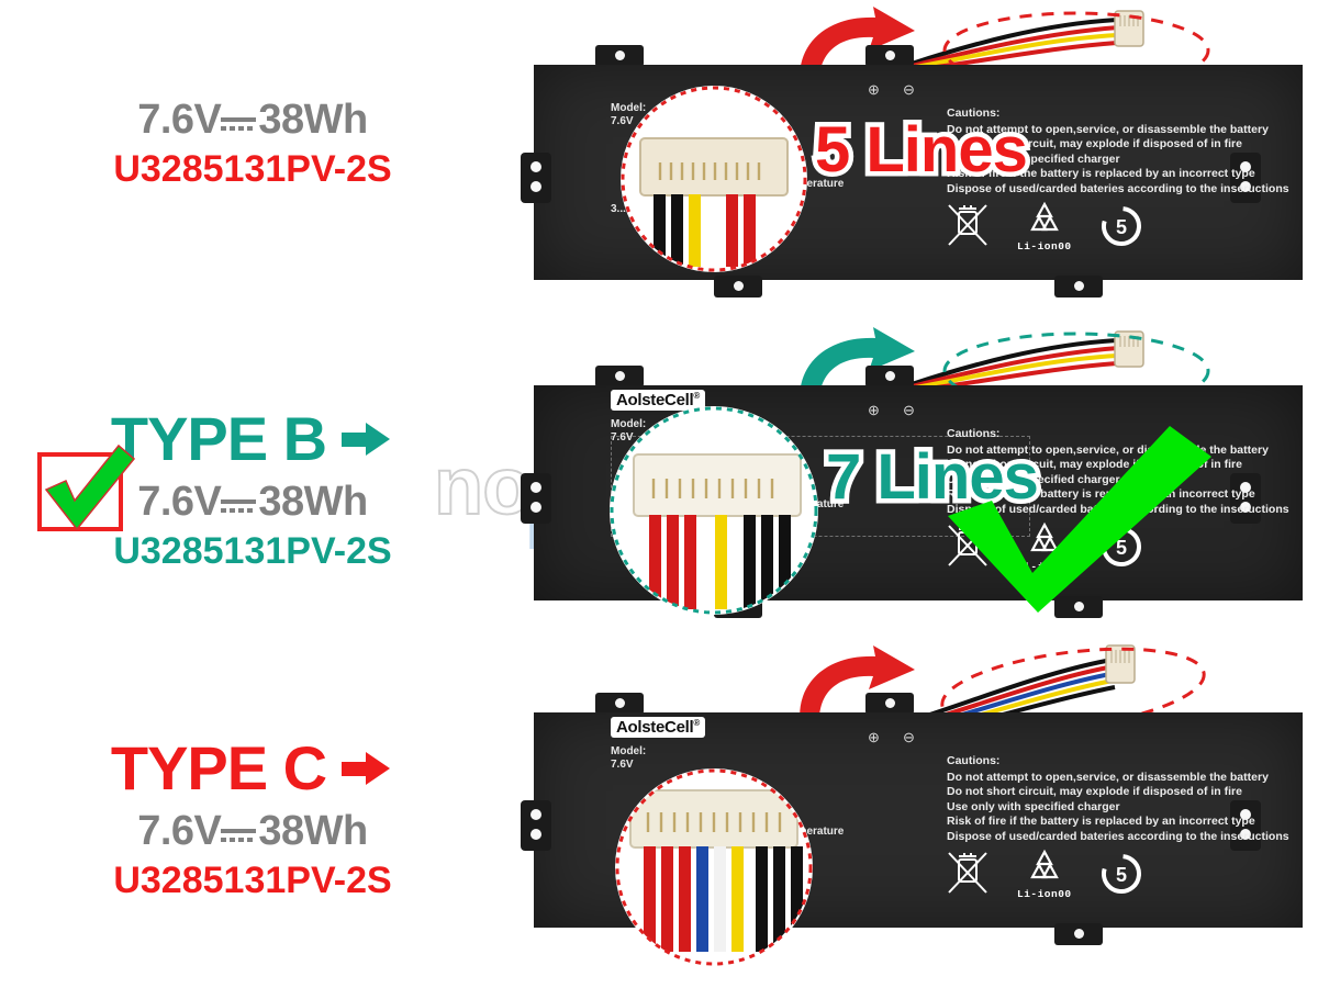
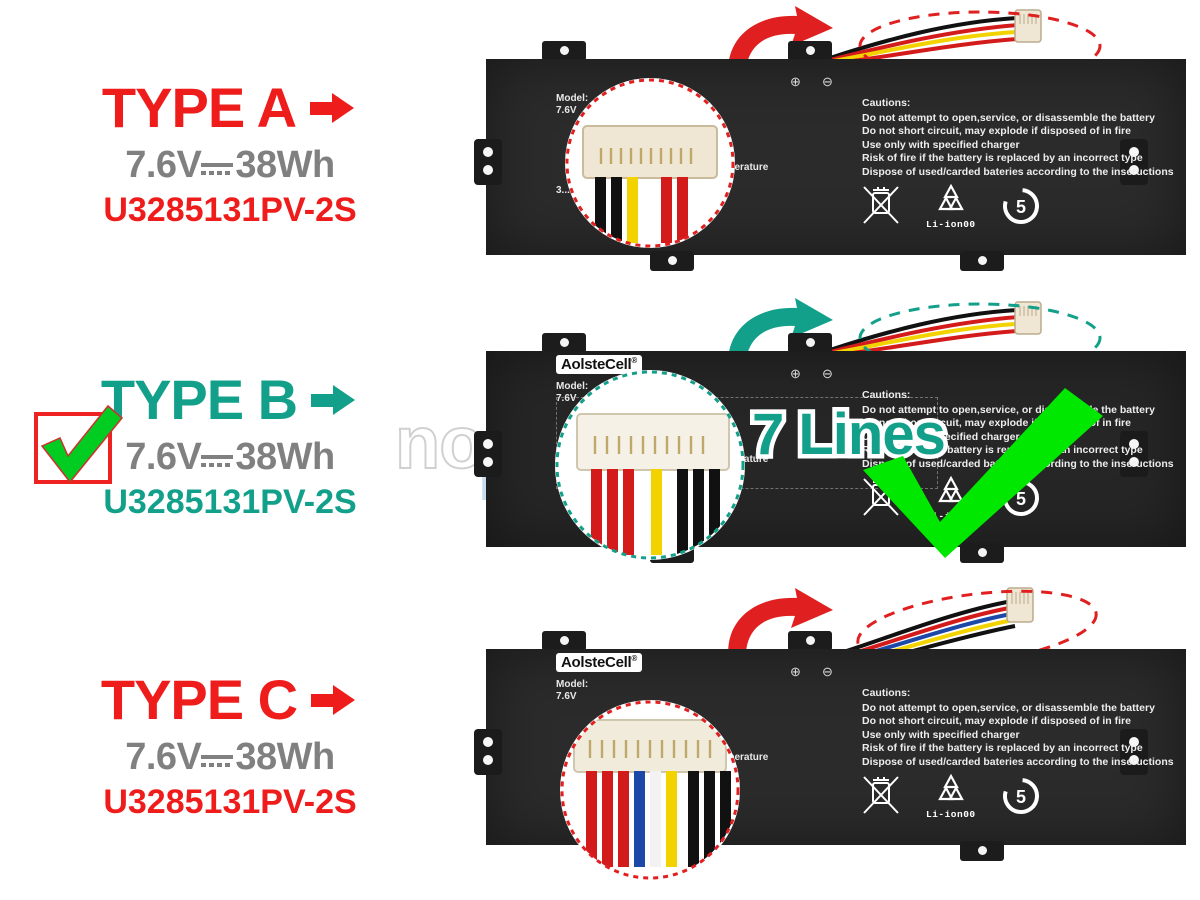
+ TYPE A
  7.6V 38Wh
  U3285131PV-2S
  ⊕
  ⊖
  Model:
  7.6V
  3...
  Cautions:
  Do not attempt to open,service, or disassemble the battery
  Do not short circuit, may explode if disposed of in fire
  Use only with specified charger
  Risk of fire if the battery is replaced by an incorrect type
  Dispose of used/carded bateries according to the inseructions
  Li-ion00
  5
- 5 Lines
  TYPE B
  7.6V 38Wh
  U3285131PV-2S
  ⊕
  ⊖
  AolsteCell®
  Model:
  7.6V
  Cautions:
  Do not attempt to open,service, or die the battery
  Do not short circuit, may explodef in fire
  Use only with specified charger
  Risk of fire if the battery is ren incorrect type
  Disp of used/carded barding to the inseructions
  5
  7 Lines
  TYPE C
  7.6V 38Wh
  U3285131PV-2S
  ⊕
  ⊖
  AolsteCell®
  Model:
  7.6V
  Cautions:
  Do not attempt to open,service, or disassemble the battery
  Do not short circuit, may explode if disposed of in fire
  Use only with specified charger
  Risk of fire if the battery is replaced by an incorrect type
  Dispose of used/carded bateries according to the inseructions
  Li-ion00
  5
